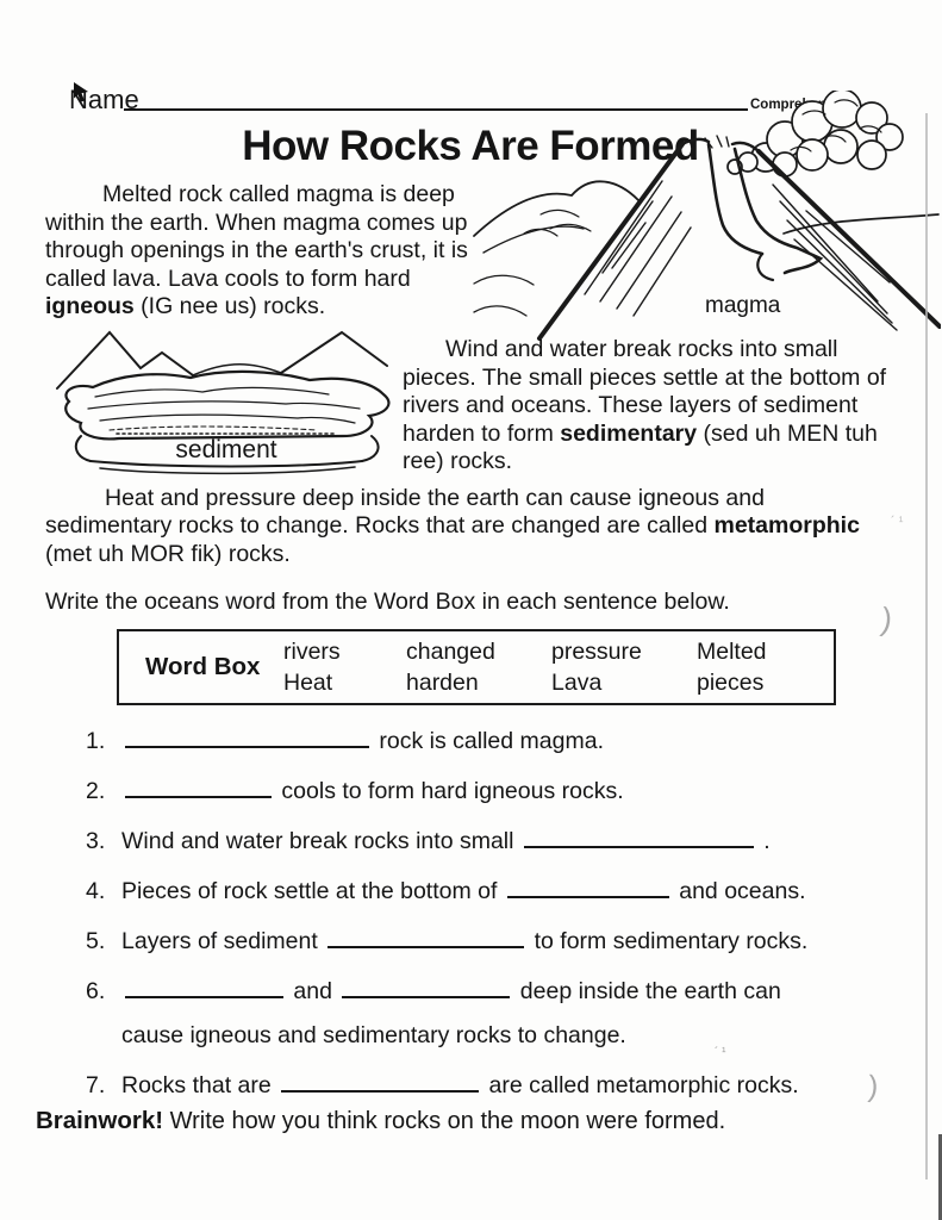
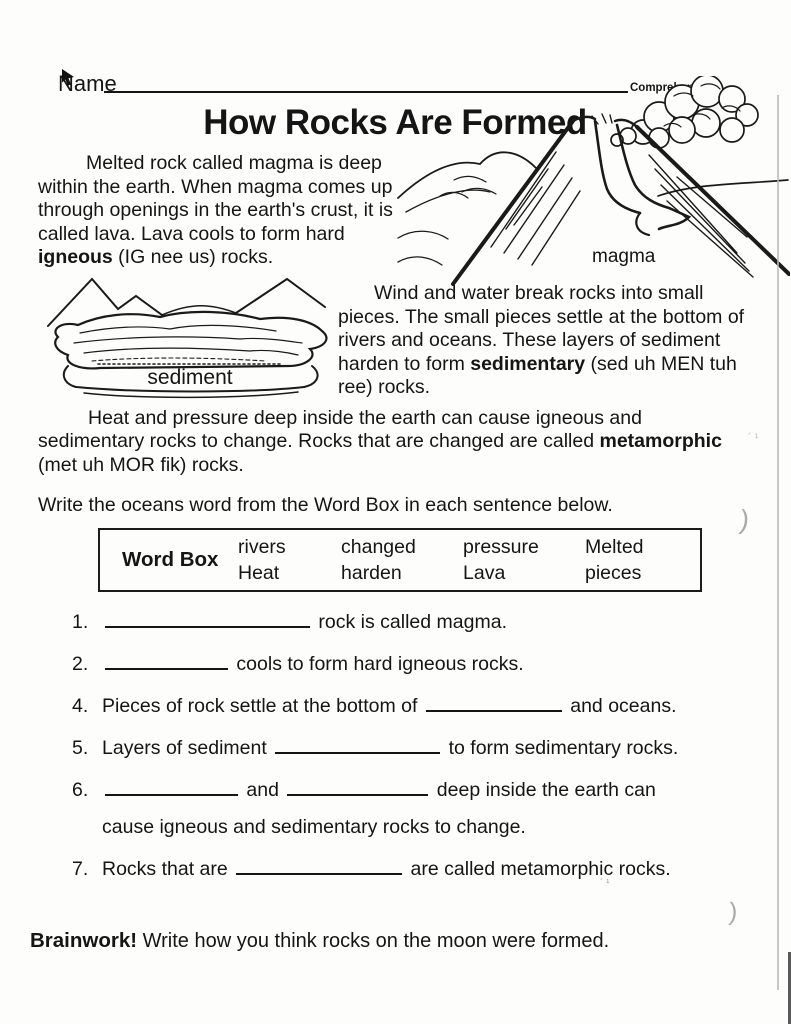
  Name
  How Rocks Are Formed
  magma
  Melted rock called magma is deep within the earth. When magma comes up through openings in the earth's crust, it is called lava. Lava cools to form hard igneous (IG nee us) rocks.
  sediment
  Wind and water break rocks into small pieces. The small pieces settle at the bottom of rivers and oceans. These layers of sediment harden to form sedimentary (sed uh MEN tuh ree) rocks.
  Heat and pressure deep inside the earth can cause igneous and sedimentary rocks to change. Rocks that are changed are called metamorphic (met uh MOR fik) rocks.
  Write the oceans word from the Word Box in each sentence below.
  Word Box
  rivers
  Heat
  changed
  harden
  pressure
  Lava
  Melted
  pieces
  1.
  rock is called magma.
  2.
  cools to form hard igneous rocks.
- 3.
- Wind and water break rocks into small .
  4.
  Pieces of rock settle at the bottom of and oceans.
  5.
  Layers of sediment to form sedimentary rocks.
  6.
  and deep inside the earth cancause igneous and sedimentary rocks to change.
  7.
  Rocks that are are called metamorphic rocks.
  Brainwork! Write how you think rocks on the moon were formed.
  ´ ¹
  ´ ¹
